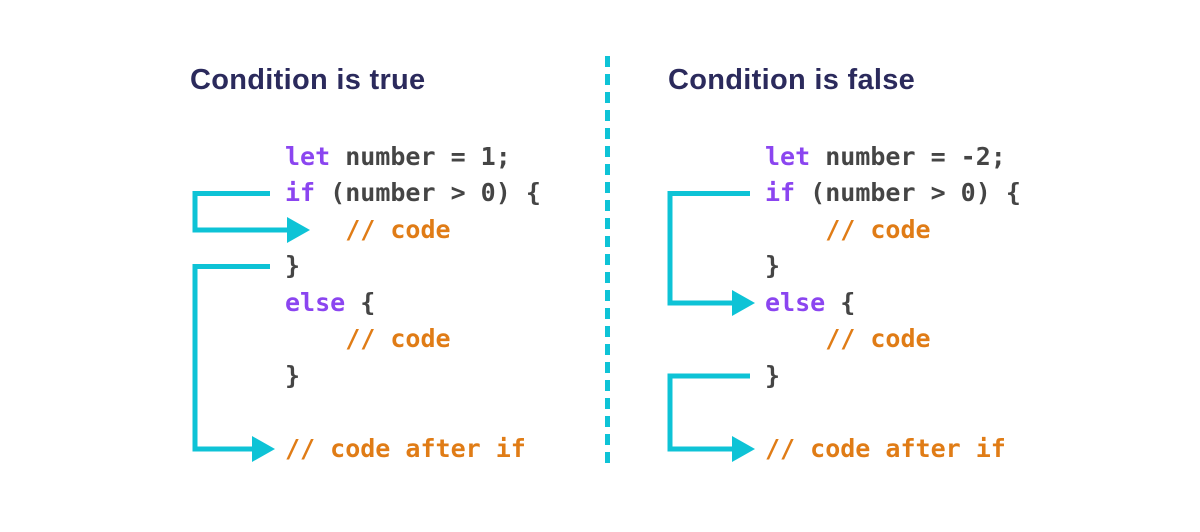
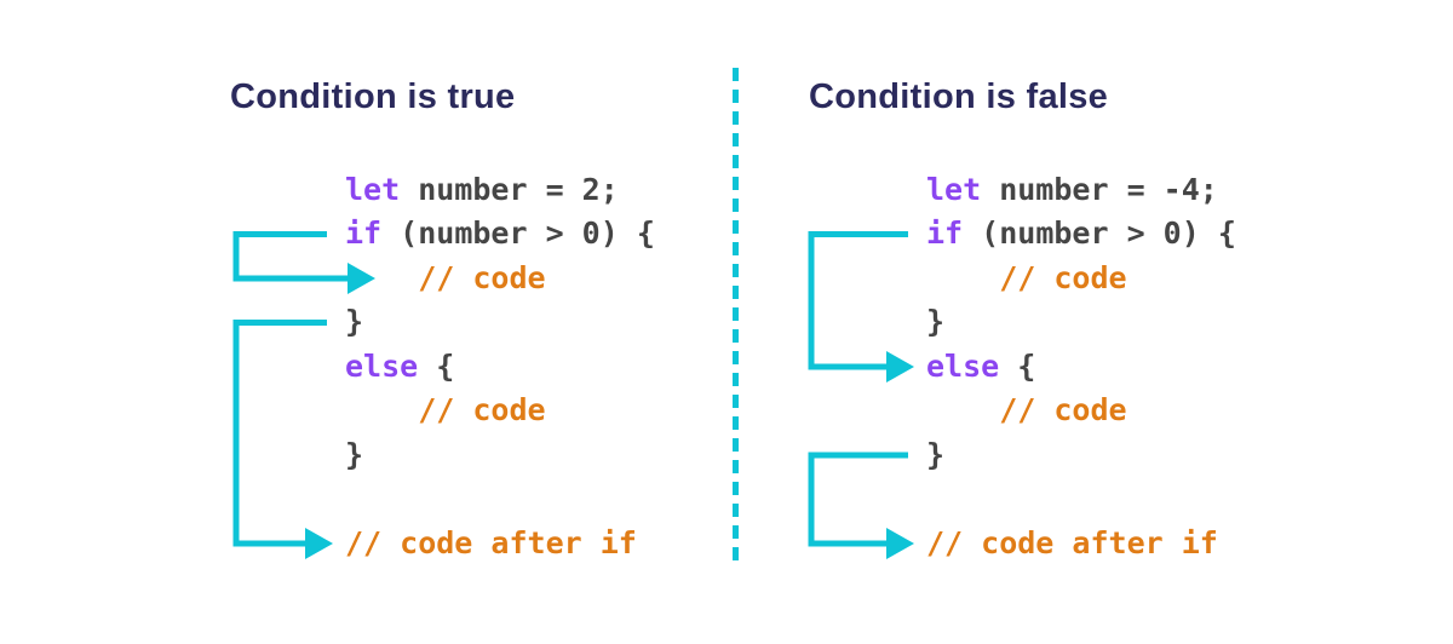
  Condition is true
  Condition is false
- let number = 1;
+ let number = 2;
  if (number > 0) {
  // code
  }
  else {
  // code
  }
  // code after if
- let number = -2;
+ let number = -4;
  if (number > 0) {
  // code
  }
  else {
  // code
  }
  // code after if
